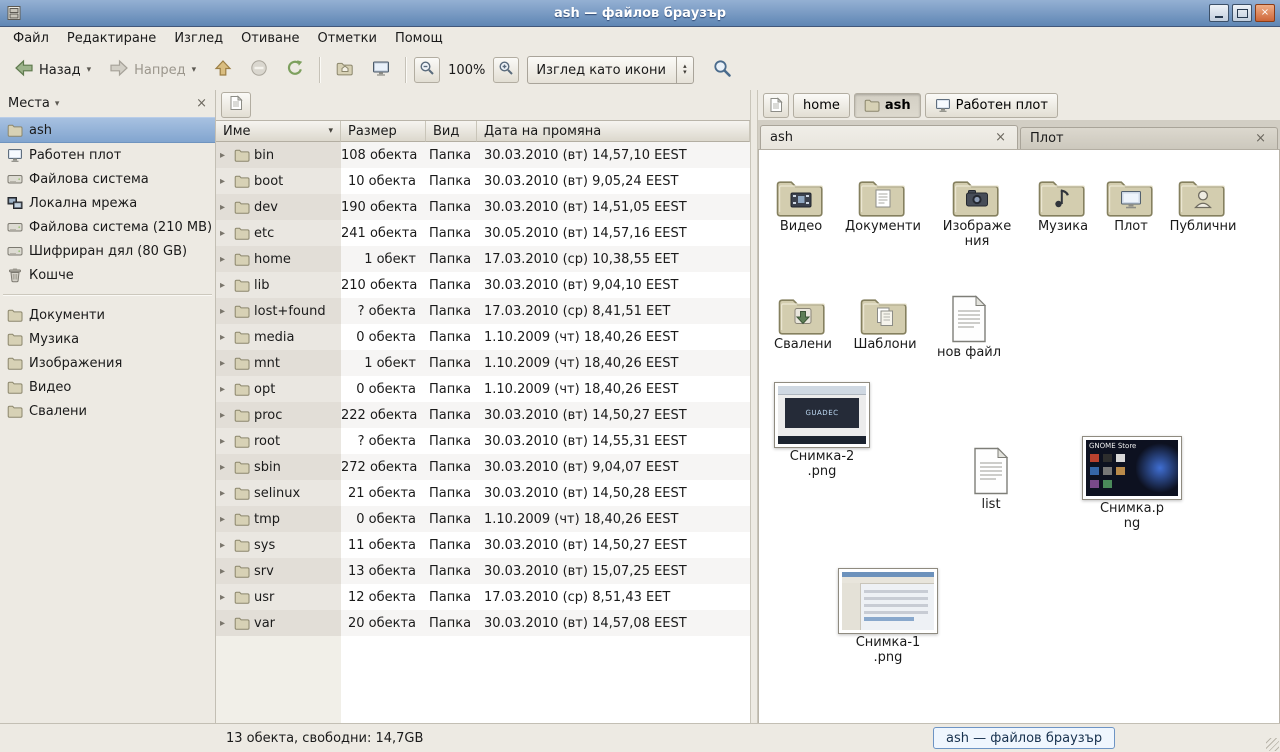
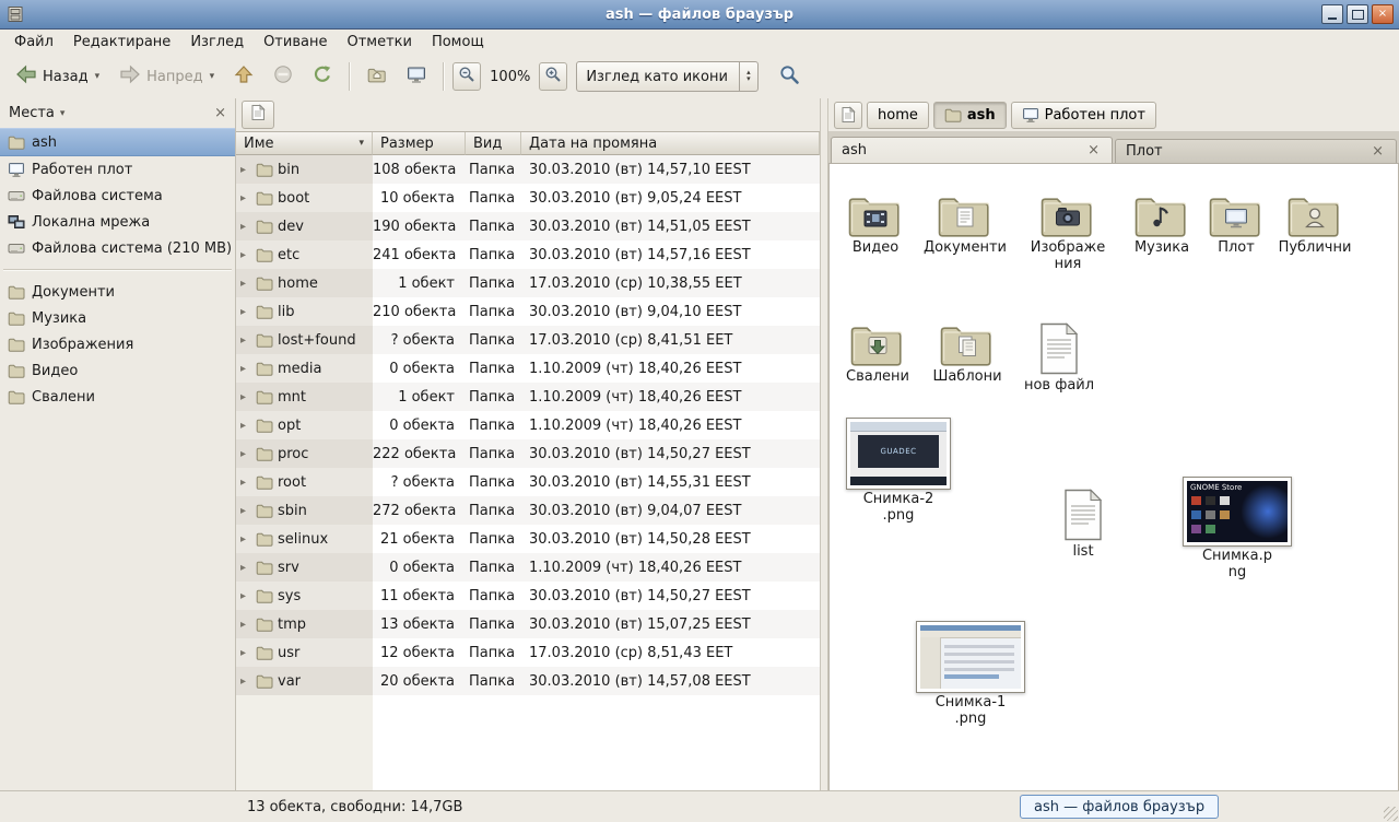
  ash — файлов браузър
  ×
  Файл
  Редактиране
  Изглед
  Отиване
  Отметки
  Помощ
  Назад
  ▾
  Напред
  ▾
  100%
  Изглед като икони
  ▴
  ▾
  Места
  ▾
  ×
  ash
  Работен плот
  Файлова система
  Локална мрежа
  Файлова система (210 MB)
- Шифриран дял (80 GB)
- Кошче
  Документи
  Музика
  Изображения
  Видео
  Свалени
  Име
  ▾
  Размер
  Вид
  Дата на промяна
  ▸
  bin
  108 обекта
  Папка
  30.03.2010 (вт) 14,57,10 EEST
  ▸
  boot
  10 обекта
  Папка
  30.03.2010 (вт) 9,05,24 EEST
  ▸
  dev
  190 обекта
  Папка
  30.03.2010 (вт) 14,51,05 EEST
  ▸
  etc
  241 обекта
  Папка
- 30.05.2010 (вт) 14,57,16 EEST
+ 30.03.2010 (вт) 14,57,16 EEST
  ▸
  home
  1 обект
  Папка
  17.03.2010 (ср) 10,38,55 EET
  ▸
  lib
  210 обекта
  Папка
  30.03.2010 (вт) 9,04,10 EEST
  ▸
  lost+found
  ? обекта
  Папка
  17.03.2010 (ср) 8,41,51 EET
  ▸
  media
  0 обекта
  Папка
  1.10.2009 (чт) 18,40,26 EEST
  ▸
  mnt
  1 обект
  Папка
  1.10.2009 (чт) 18,40,26 EEST
  ▸
  opt
  0 обекта
  Папка
  1.10.2009 (чт) 18,40,26 EEST
  ▸
  proc
  222 обекта
  Папка
  30.03.2010 (вт) 14,50,27 EEST
  ▸
  root
  ? обекта
  Папка
  30.03.2010 (вт) 14,55,31 EEST
  ▸
  sbin
  272 обекта
  Папка
  30.03.2010 (вт) 9,04,07 EEST
  ▸
  selinux
  21 обекта
  Папка
  30.03.2010 (вт) 14,50,28 EEST
  ▸
- tmp
+ srv
  0 обекта
  Папка
  1.10.2009 (чт) 18,40,26 EEST
  ▸
  sys
  11 обекта
  Папка
  30.03.2010 (вт) 14,50,27 EEST
  ▸
- srv
+ tmp
  13 обекта
  Папка
  30.03.2010 (вт) 15,07,25 EEST
  ▸
  usr
  12 обекта
  Папка
  17.03.2010 (ср) 8,51,43 EET
  ▸
  var
  20 обекта
  Папка
  30.03.2010 (вт) 14,57,08 EEST
  home
  ash
  Работен плот
  ash
  ×
  Плот
  ×
  Видео
  Документи
  Изображения
  Музика
  Плот
  Публични
  Свалени
  Шаблони
  нов файл
  GUADEC
  Снимка-2.png
  list
  GNOME Store
  Снимка.png
  Снимка-1.png
  13 обекта, свободни: 14,7GB
  ash — файлов браузър
